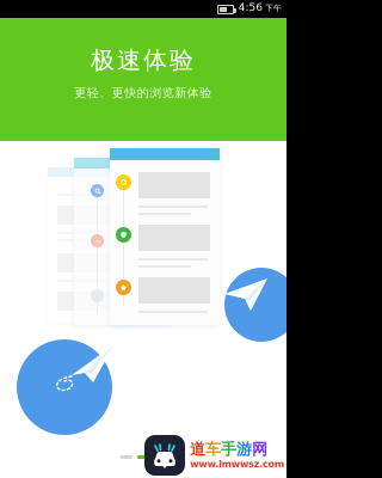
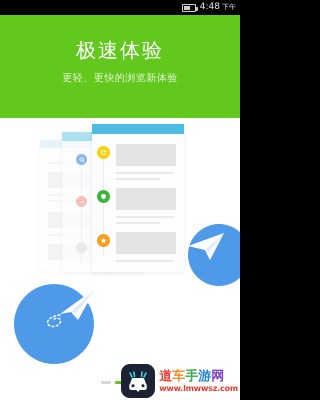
- 4:56 下午
+ 4:48 下午
  极速体验
  更轻、更快的浏览新体验
  道车手游网
  www.lmwwsz.com
